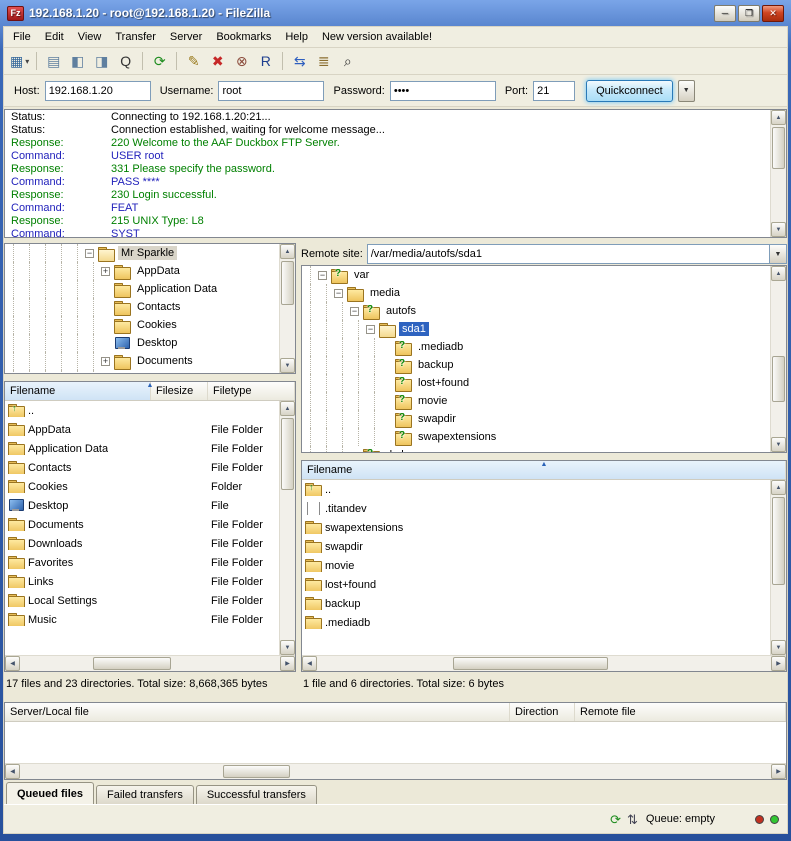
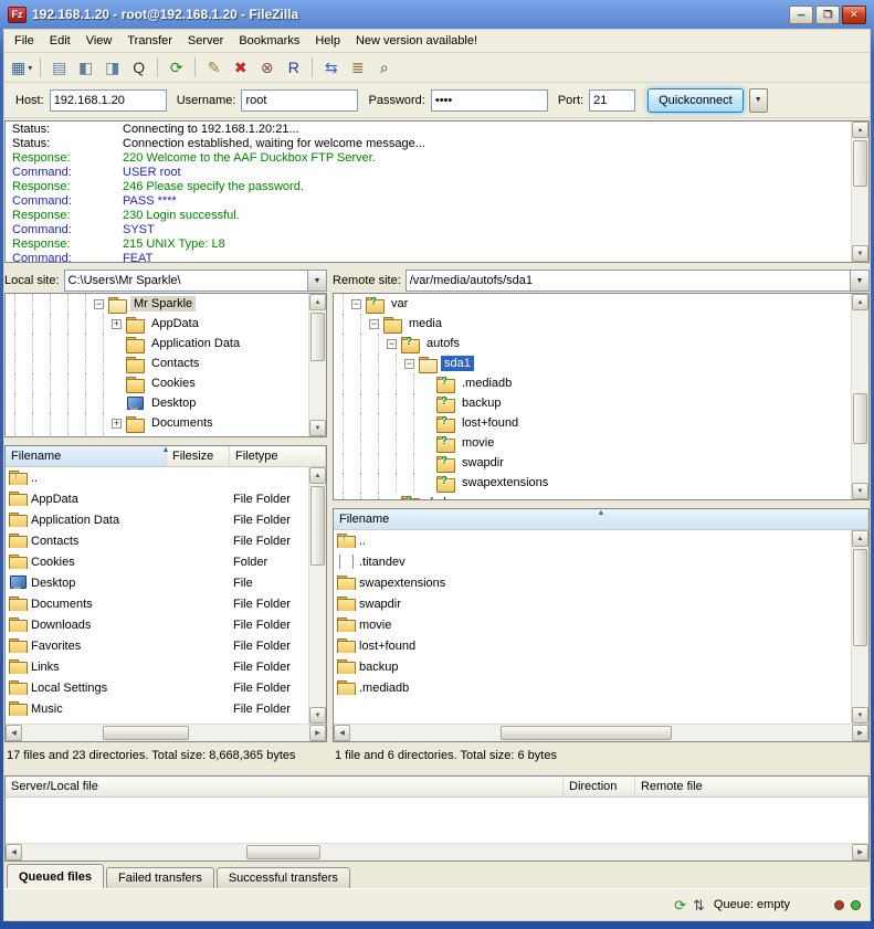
  Fz
  192.168.1.20 - root@192.168.1.20 - FileZilla
  ─
  ❐
  ✕
  File
  Edit
  View
  Transfer
  Server
  Bookmarks
  Help
  New version available!
  ▦
  ▾
  ▤
  ◧
  ◨
  Q
  ⟳
  ✎
  ✖
  ⊗
  R
  ⇆
  ≣
  ⌕
  Host:
  192.168.1.20
  Username:
  root
  Password:
  ••••
  Port:
  21
  Quickconnect
  Status:
  Connecting to 192.168.1.20:21...
  Status:
  Connection established, waiting for welcome message...
  Response:
  220 Welcome to the AAF Duckbox FTP Server.
  Command:
  USER root
  Response:
- 331 Please specify the password.
+ 246 Please specify the password.
  Command:
  PASS ****
  Response:
  230 Login successful.
  Command:
- FEAT
+ SYST
  Response:
  215 UNIX Type: L8
  Command:
- SYST
+ FEAT
+ Local site:
+ C:\Users\Mr Sparkle\
  −
  Mr Sparkle
  +
  AppData
  Application Data
  Contacts
  Cookies
  Desktop
  +
  Documents
  Filename
  Filesize
  Filetype
  ↑
  ..
  AppData
  File Folder
  Application Data
  File Folder
  Contacts
  File Folder
  Cookies
  Folder
  Desktop
  File
  Documents
  File Folder
  Downloads
  File Folder
  Favorites
  File Folder
  Links
  File Folder
  Local Settings
  File Folder
  Music
  File Folder
  17 files and 23 directories. Total size: 8,668,365 bytes
  Remote site:
  /var/media/autofs/sda1
  −
  ?
  var
  −
  media
  −
  ?
  autofs
  −
  sda1
  ?
  .mediadb
  ?
  backup
  ?
  lost+found
  ?
  movie
  ?
  swapdir
  ?
  swapextensions
  Filename
  ↑
  ..
  .titandev
  swapextensions
  swapdir
  movie
  lost+found
  backup
  .mediadb
  1 file and 6 directories. Total size: 6 bytes
  Server/Local file
  Direction
  Remote file
  Queued files
  Failed transfers
  Successful transfers
  ⟳
  ⇅
  Queue: empty
